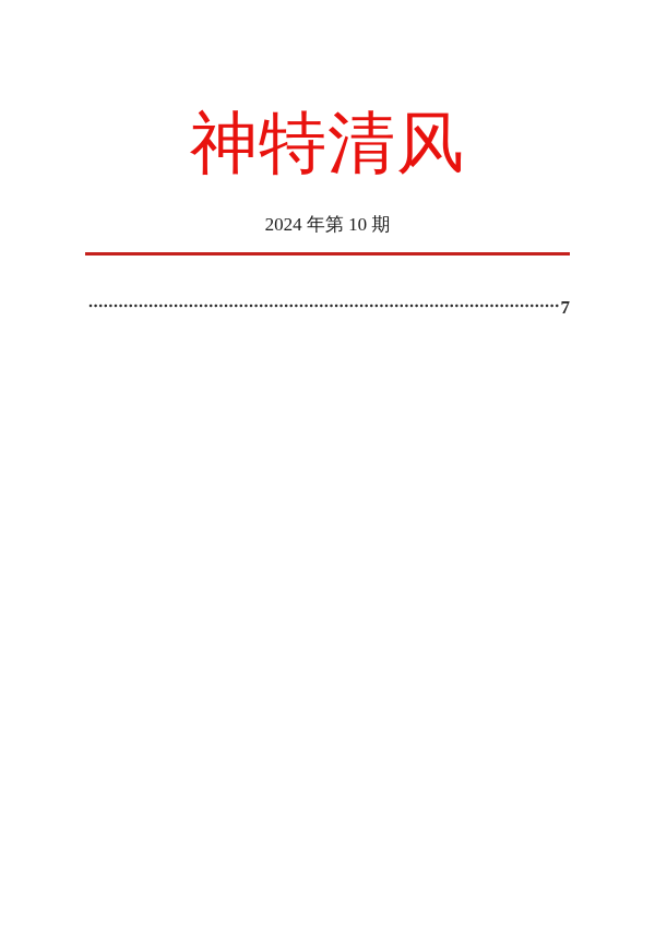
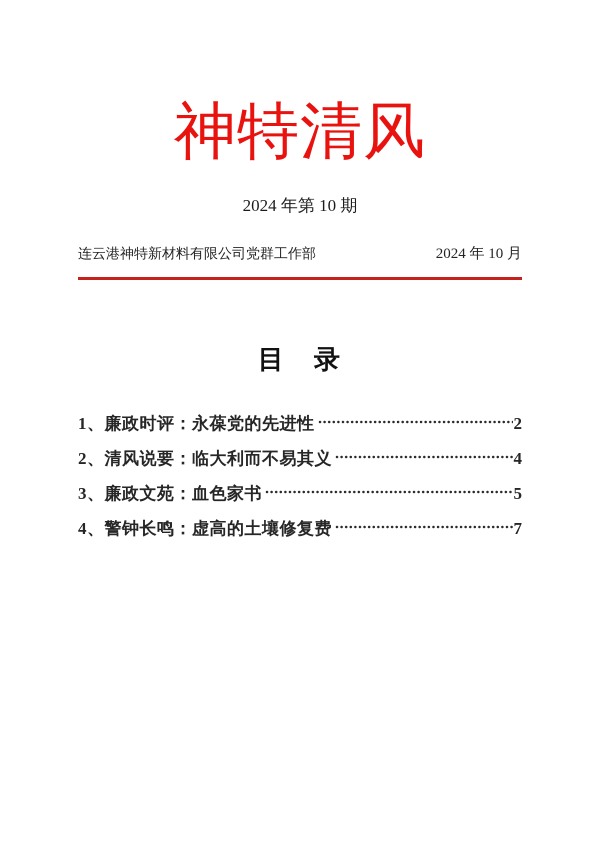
  神特清风
  2024 年第 10 期
+ 连云港神特新材料有限公司党群工作部
+ 2024 年 10 月
+ 目 录
+ 1、廉政时评：永葆党的先进性
+ 2
+ 2、清风说要：临大利而不易其义
+ 4
+ 3、廉政文苑：血色家书
+ 5
+ 4、警钟长鸣：虚高的土壤修复费
  7
